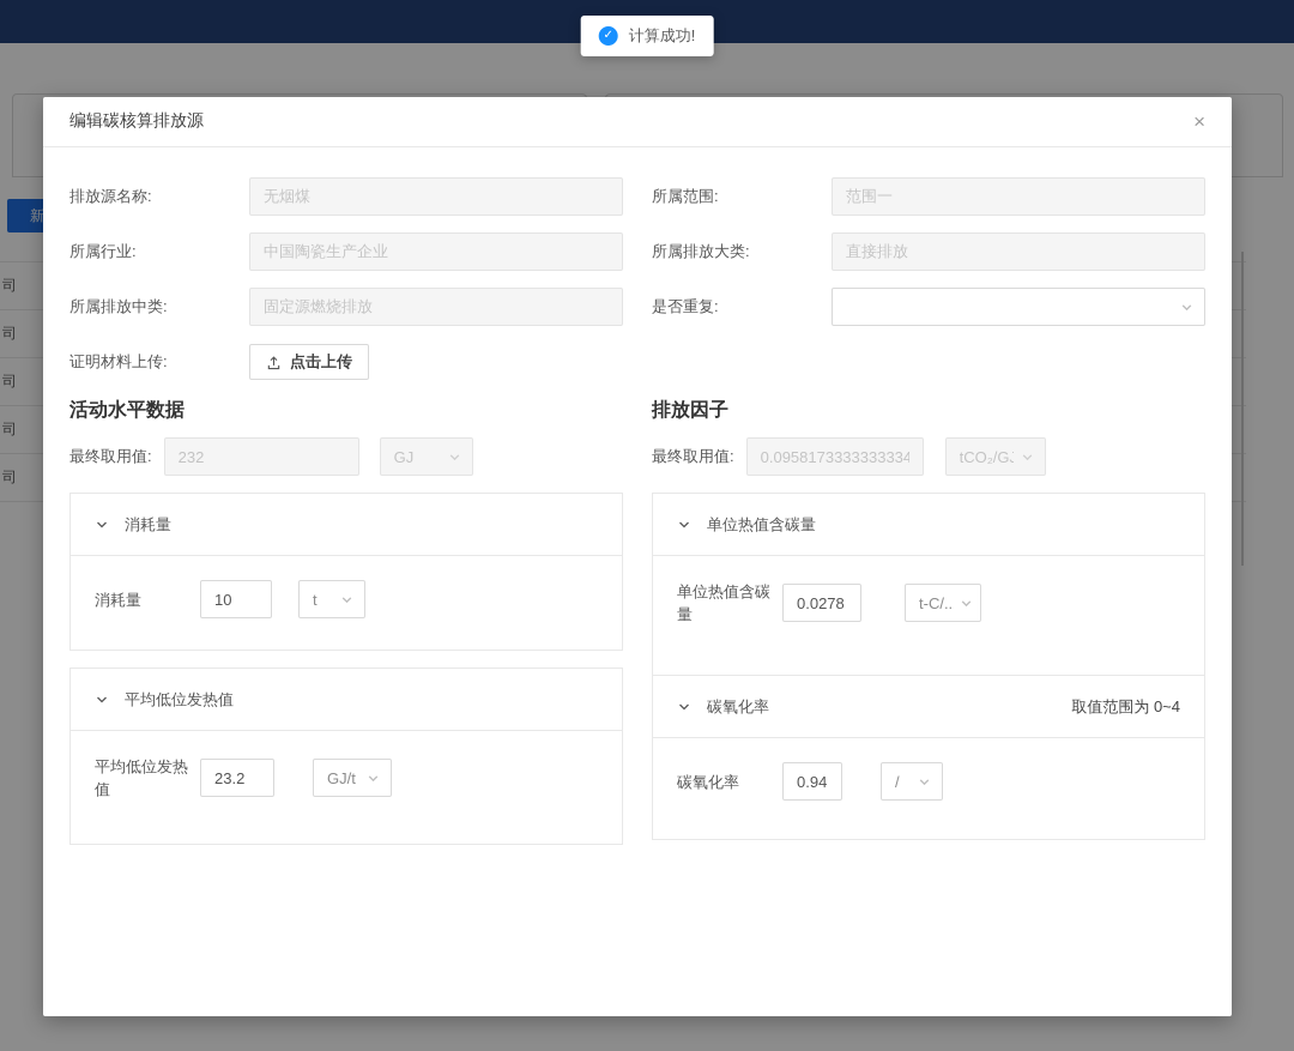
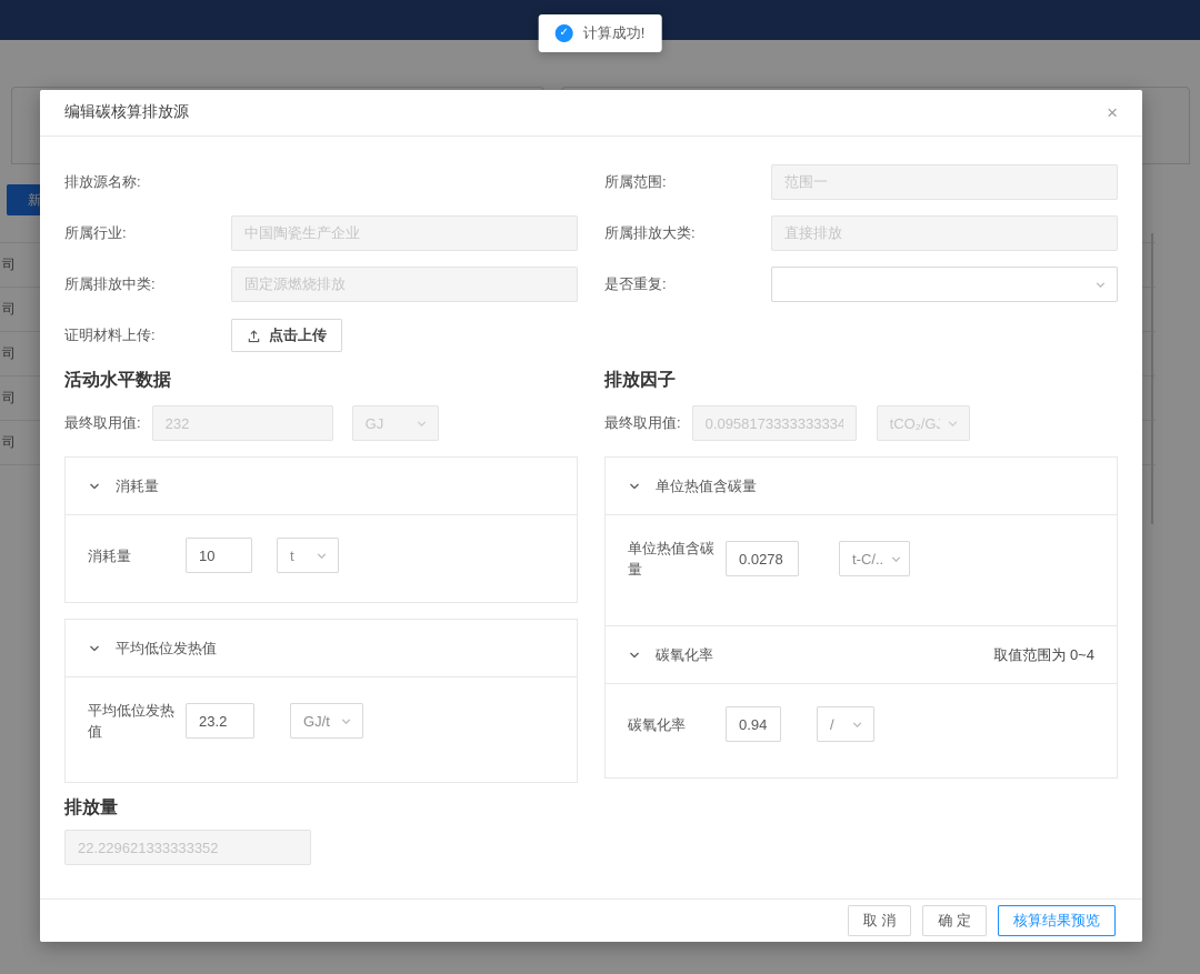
  司
  司
  司
  司
  司
  ✓
  计算成功!
  编辑碳核算排放源
  ×
  排放源名称:
- 无烟煤
  所属范围:
  范围一
  所属行业:
  中国陶瓷生产企业
  所属排放大类:
  直接排放
  所属排放中类:
  固定源燃烧排放
  是否重复:
  证明材料上传:
  点击上传
  活动水平数据
  最终取用值:
  232
  GJ
  消耗量
  消耗量
  10
  t
  平均低位发热值
  平均低位发热值
  23.2
  GJ/t
  排放因子
  最终取用值:
  0.0958173333333334
  tCO₂/G
  单位热值含碳量
  单位热值含碳量
  0.0278
  t-C/..
  碳氧化率
  取值范围为 0~4
  碳氧化率
  0.94
  /
+ 排放量
+ 22.229621333333352
+ 取 消
+ 确 定
+ 核算结果预览
